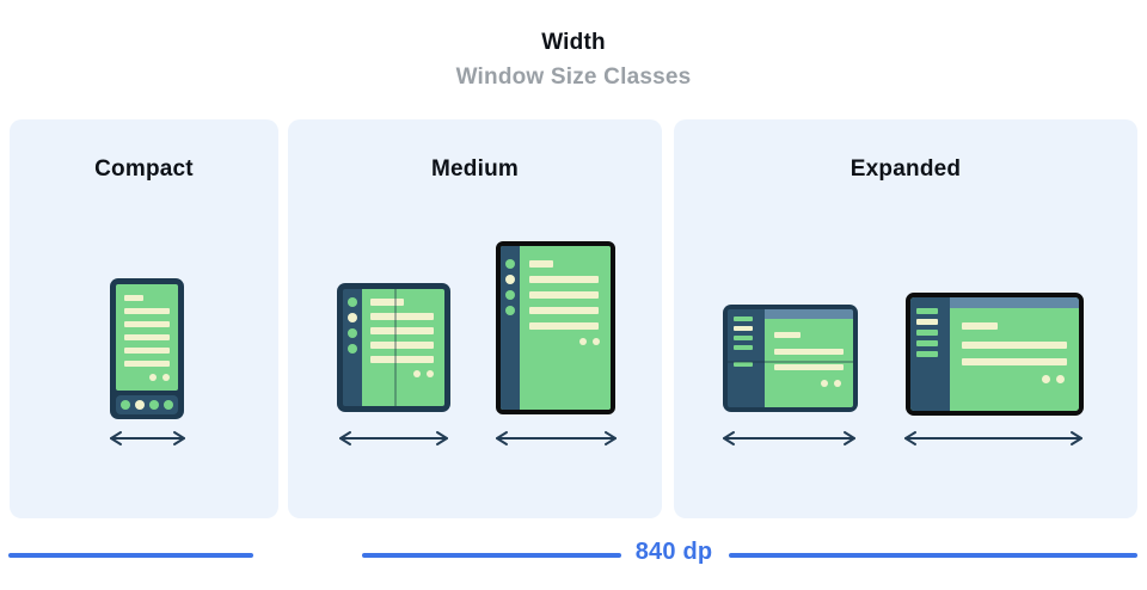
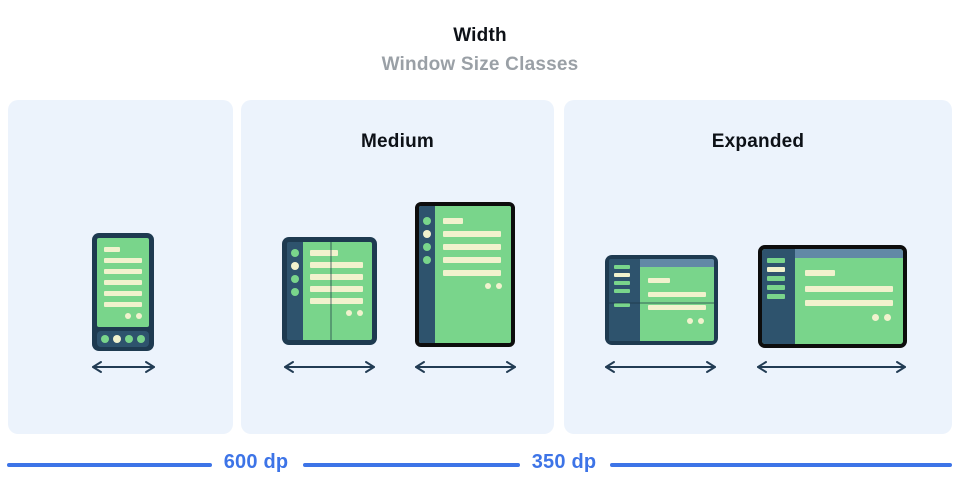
  Width
  Window Size Classes
- Compact
  Medium
  Expanded
+ 600 dp
- 840 dp
+ 350 dp
